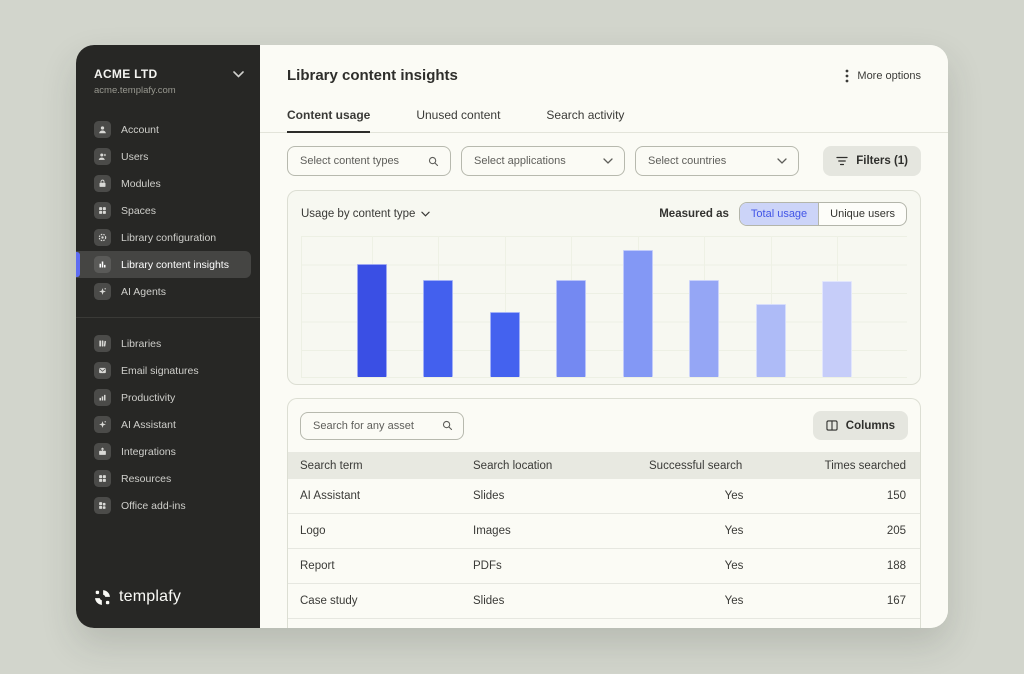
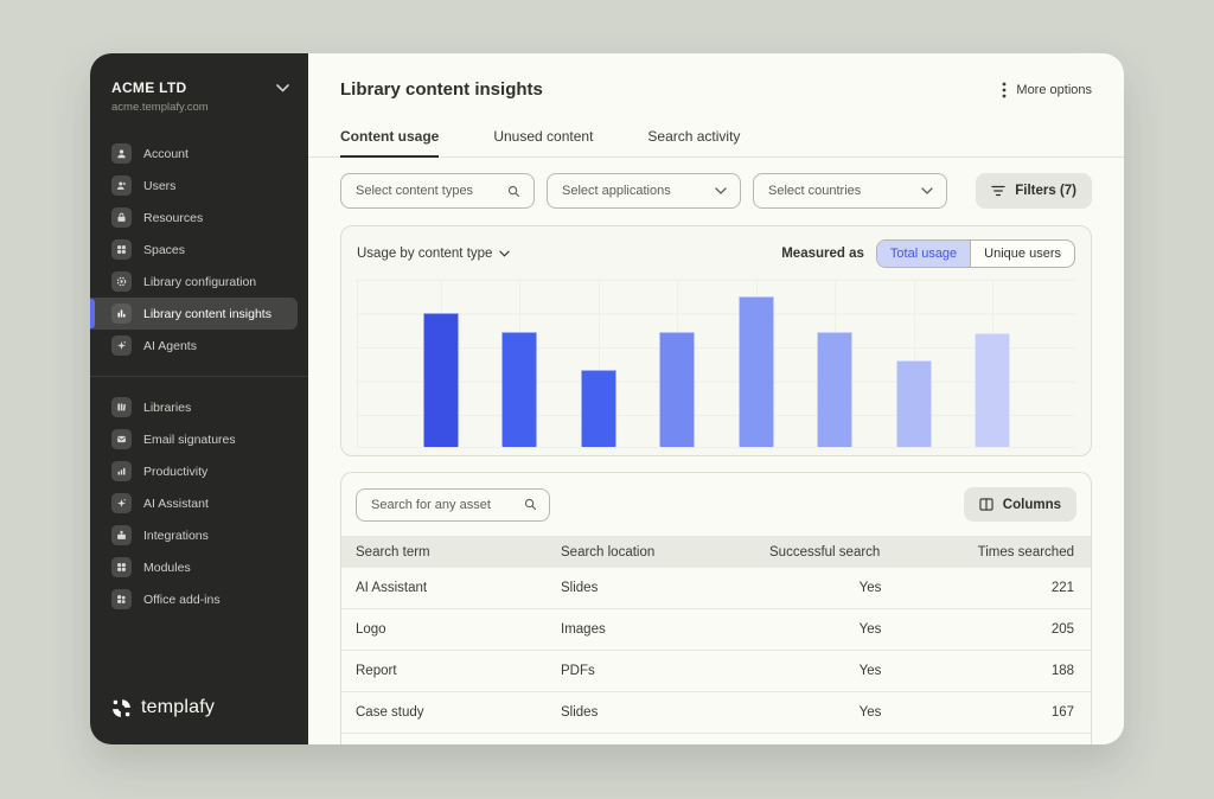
  ACME LTD
  acme.templafy.com
  Account
  Users
- Modules
+ Resources
  Spaces
  Library configuration
  Library content insights
  AI Agents
  Libraries
  Email signatures
  Productivity
  AI Assistant
  Integrations
- Resources
+ Modules
  Office add-ins
  templafy
  Library content insights
  More options
  Content usage
  Unused content
  Search activity
  Select content types
  Select applications
  Select countries
- Filters (1)
+ Filters (7)
  Usage by content type
  Measured as
  Total usage
  Unique users
  Search for any asset
  Columns
  Search term
  Search location
  Successful search
  Times searched
  AI Assistant
  Slides
  Yes
- 150
+ 221
  Logo
  Images
  Yes
  205
  Report
  PDFs
  Yes
  188
  Case study
  Slides
  Yes
  167
